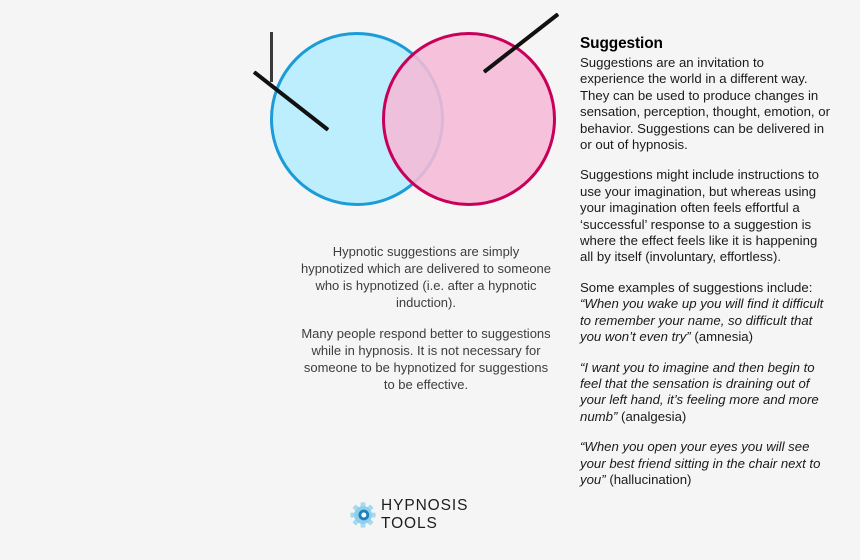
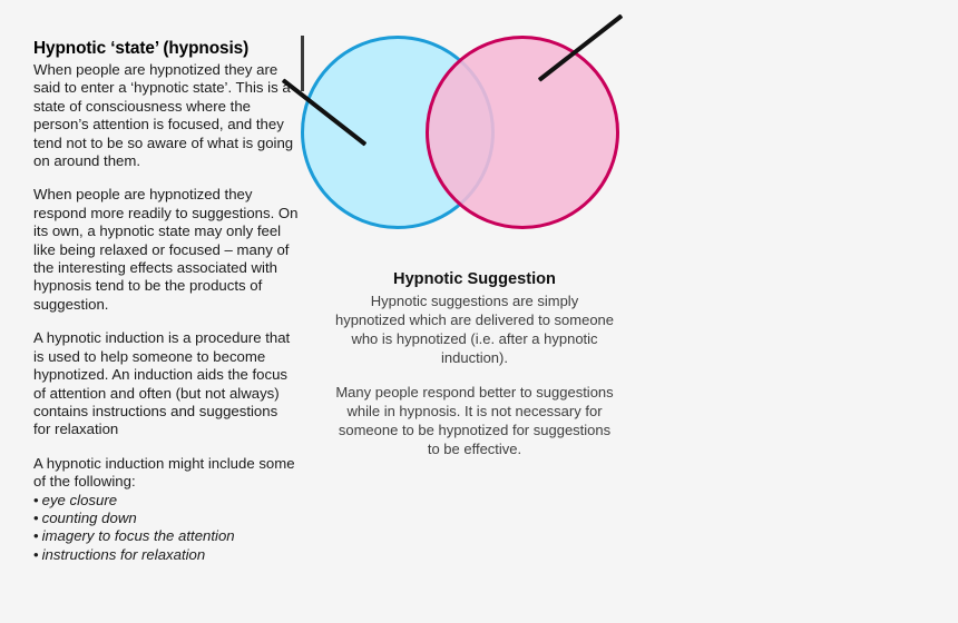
+ Hypnotic ‘state’ (hypnosis)
+ When people are hypnotized they are said to enter a ‘hypnotic state’. This is a state of consciousness where the person’s attention is focused, and they tend not to be so aware of what is going on around them.
+ When people are hypnotized they respond more readily to suggestions. On its own, a hypnotic state may only feel like being relaxed or focused – many of the interesting effects associated with hypnosis tend to be the products of suggestion.
+ A hypnotic induction is a procedure that is used to help someone to become hypnotized. An induction aids the focus of attention and often (but not always) contains instructions and suggestions for relaxation
+ A hypnotic induction might include some of the following:
+ eye closure
+ counting down
+ imagery to focus the attention
+ instructions for relaxation
+ Hypnotic Suggestion
  Hypnotic suggestions are simply hypnotized which are delivered to someone who is hypnotized (i.e. after a hypnotic induction).
  Many people respond better to suggestions while in hypnosis. It is not necessary for someone to be hypnotized for suggestions to be effective.
- Suggestion
- Suggestions are an invitation to experience the world in a different way. They can be used to produce changes in sensation, perception, thought, emotion, or behavior. Suggestions can be delivered in or out of hypnosis.
- Suggestions might include instructions to use your imagination, but whereas using your imagination often feels effortful a ‘successful’ response to a suggestion is where the effect feels like it is happening all by itself (involuntary, effortless).
- Some examples of suggestions include:
- “When you wake up you will find it difficult to remember your name, so difficult that you won’t even try” (amnesia)
- “I want you to imagine and then begin to feel that the sensation is draining out of your left hand, it’s feeling more and more numb” (analgesia)
- “When you open your eyes you will see your best friend sitting in the chair next to you” (hallucination)
- HYPNOSIS TOOLS
